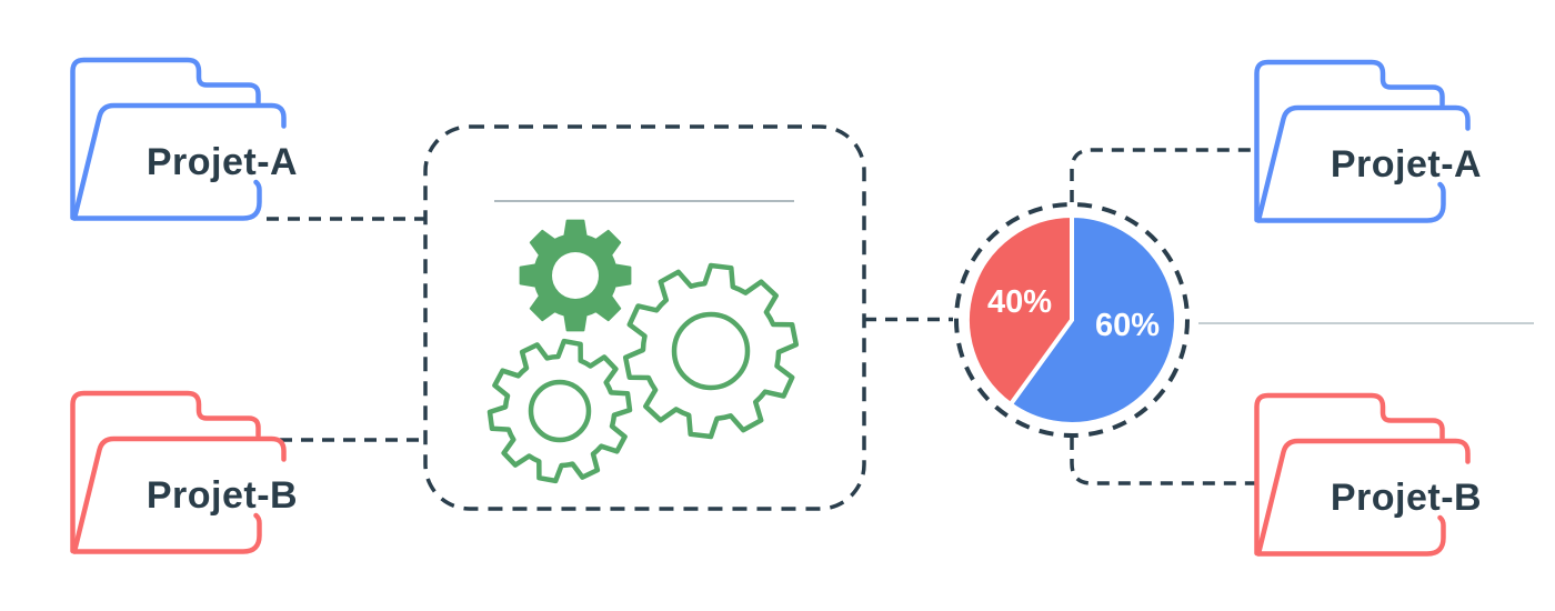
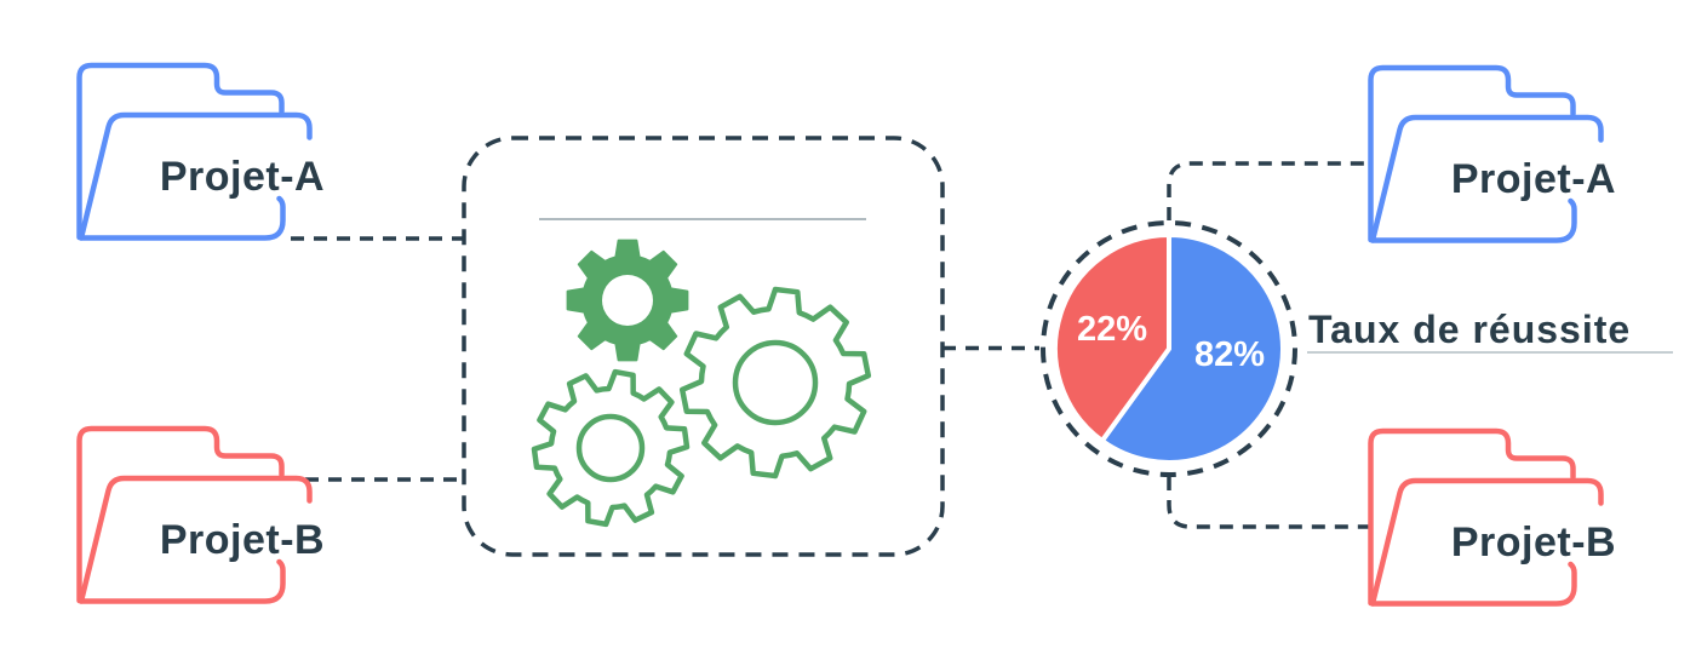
  Projet-A
  Projet-B
  Projet-A
  Projet-B
- 40%
+ 22%
- 60%
+ 82%
+ Taux de réussite
